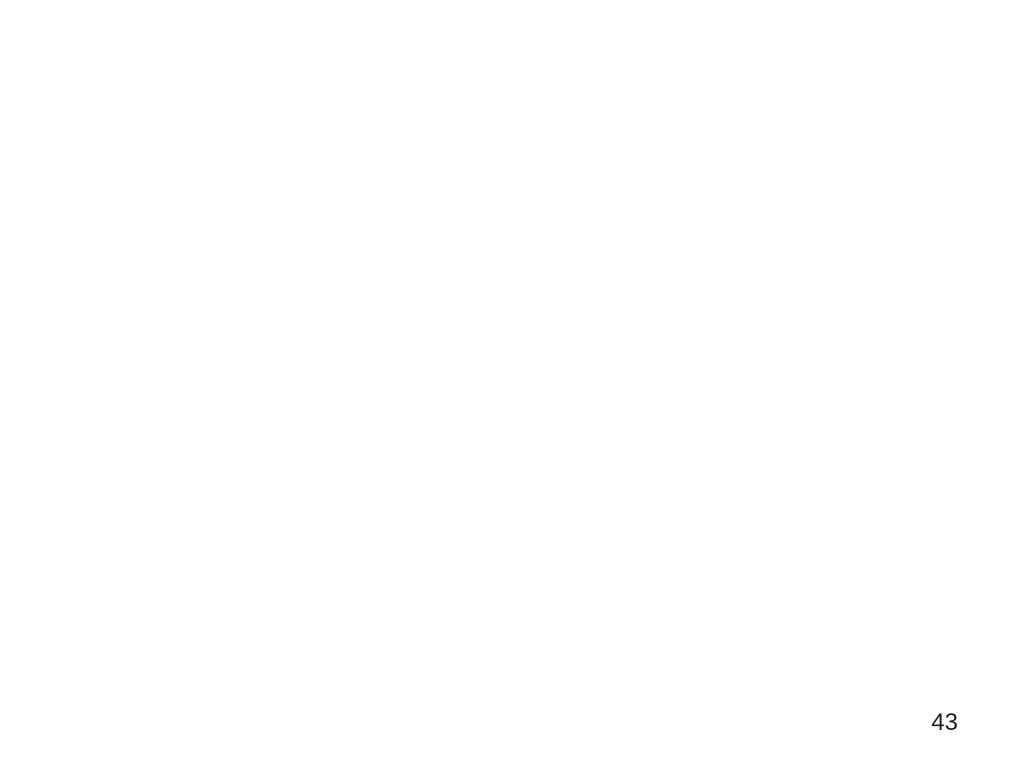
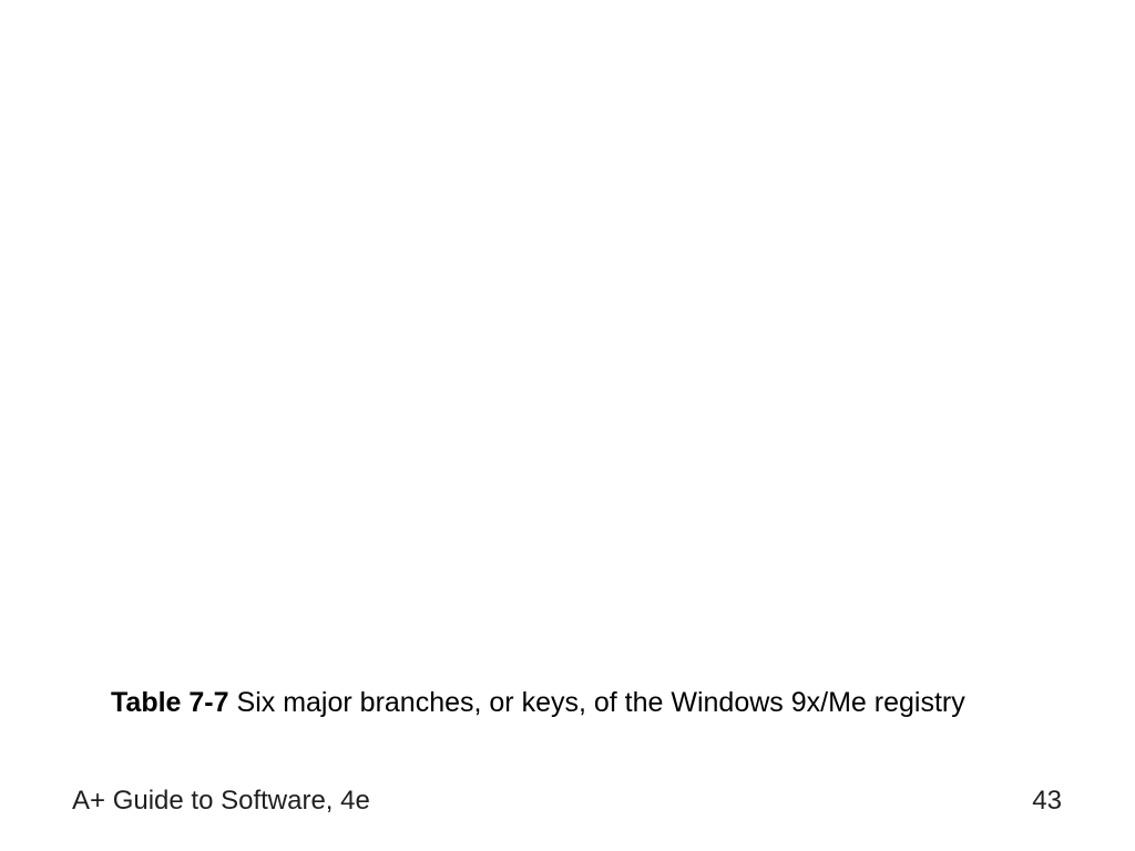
+ Table 7-7 Six major branches, or keys, of the Windows 9x/Me registry
+ A+ Guide to Software, 4e
  43
